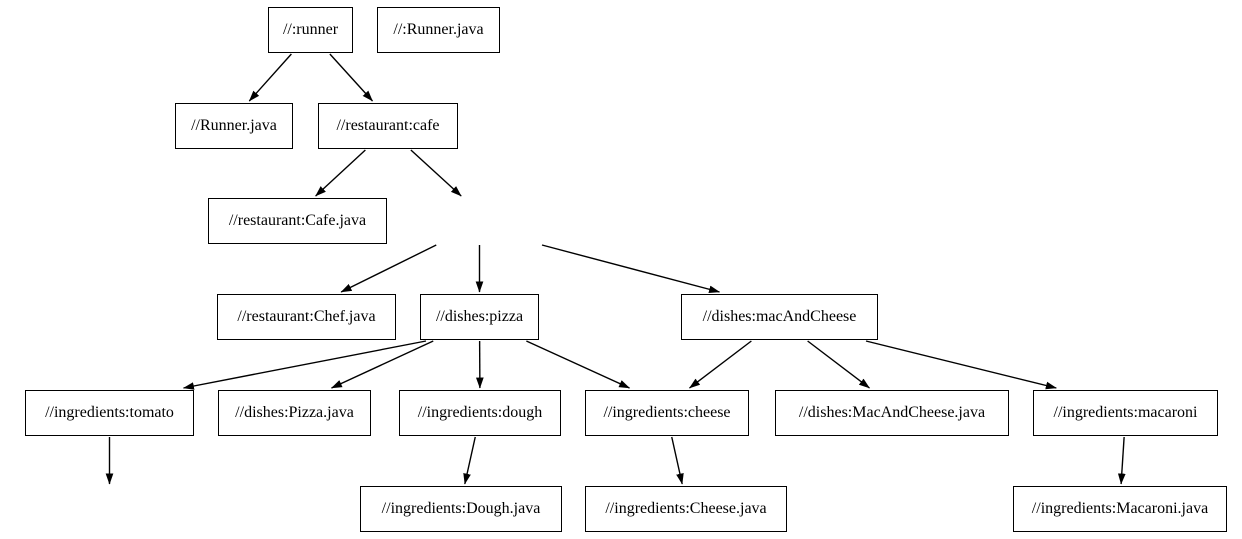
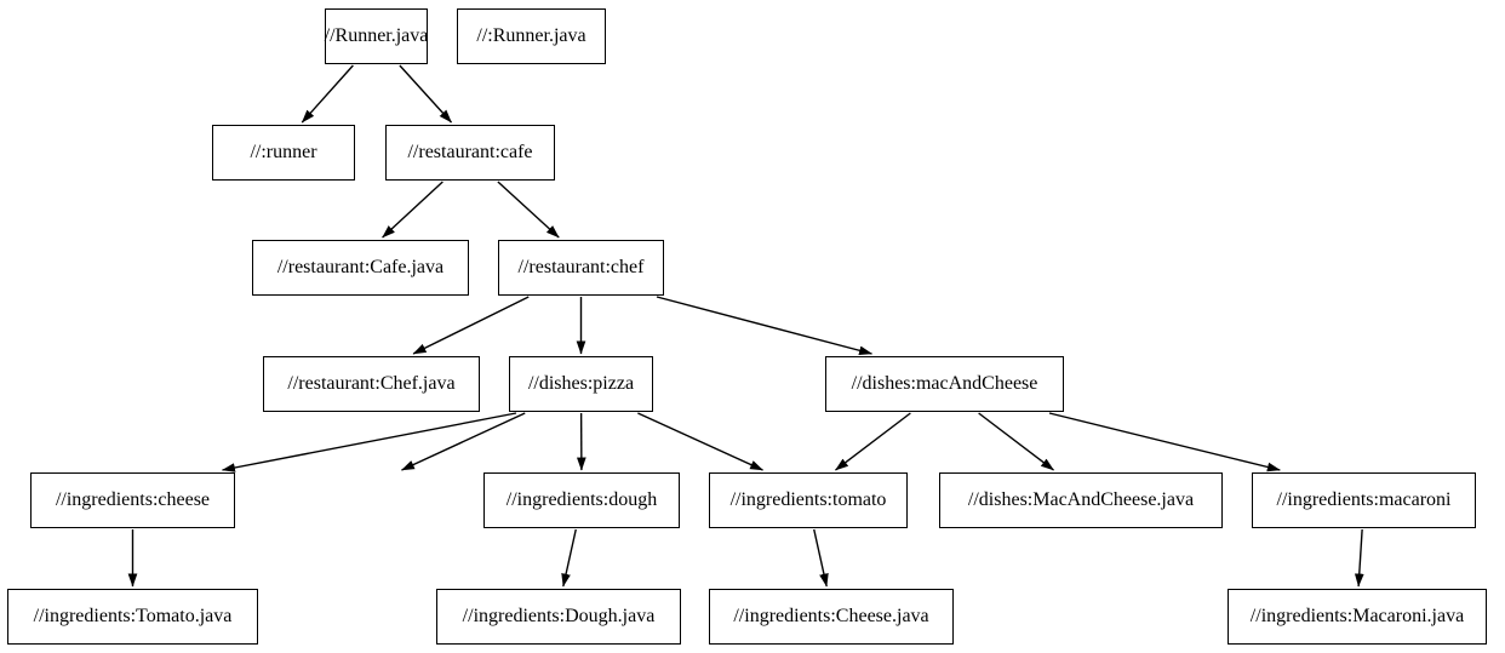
- //:runner
+ //Runner.java
  //:Runner.java
- //Runner.java
+ //:runner
  //restaurant:cafe
  //restaurant:Cafe.java
+ //restaurant:chef
  //restaurant:Chef.java
  //dishes:pizza
  //dishes:macAndCheese
- //ingredients:tomato
+ //ingredients:cheese
- //dishes:Pizza.java
  //ingredients:dough
- //ingredients:cheese
+ //ingredients:tomato
  //dishes:MacAndCheese.java
  //ingredients:macaroni
+ //ingredients:Tomato.java
  //ingredients:Dough.java
  //ingredients:Cheese.java
  //ingredients:Macaroni.java
